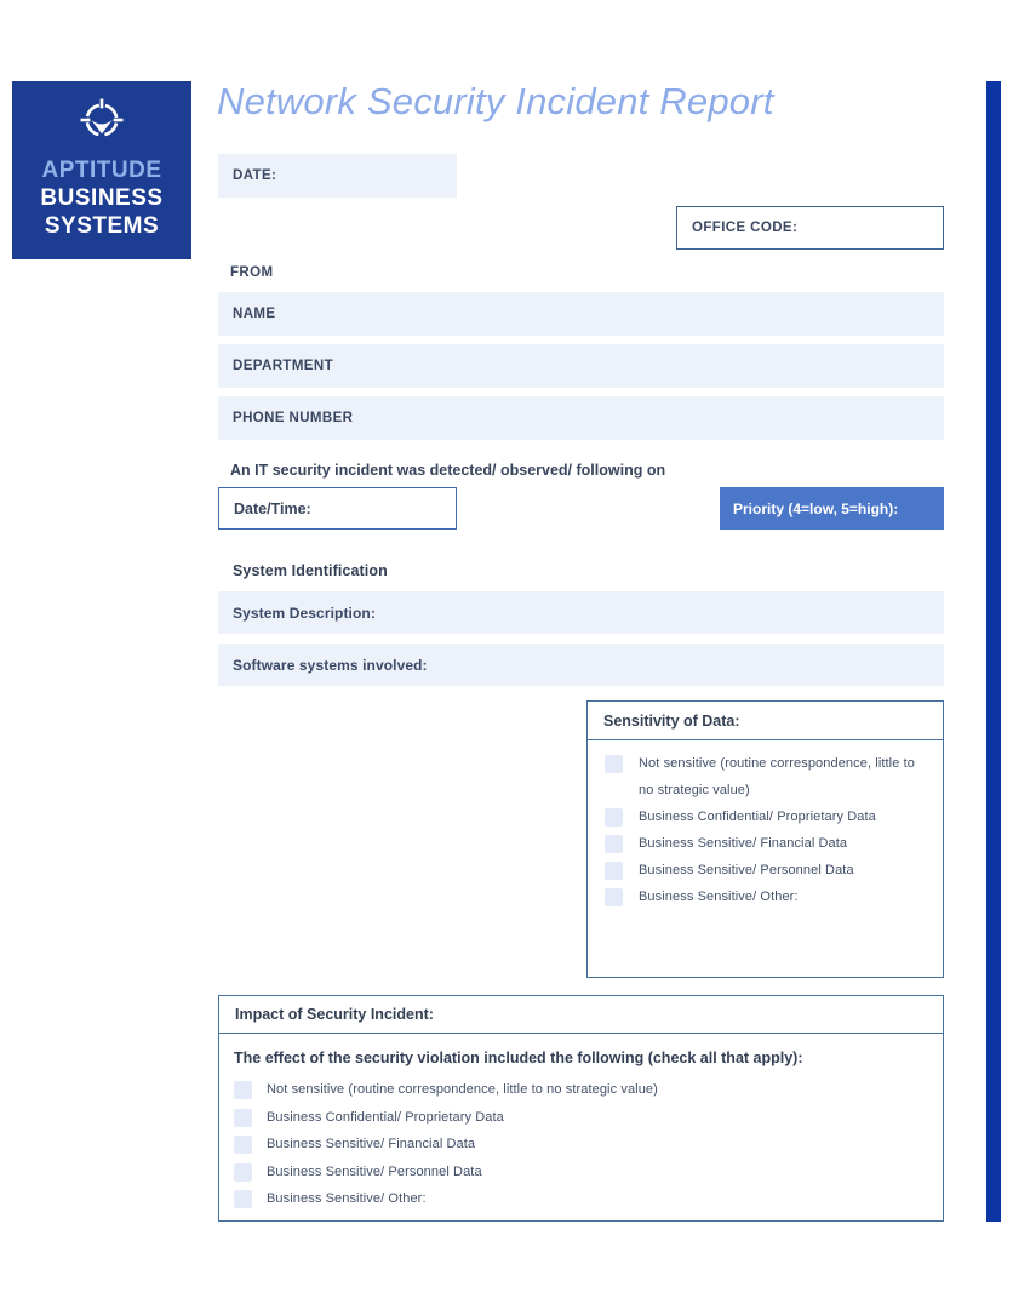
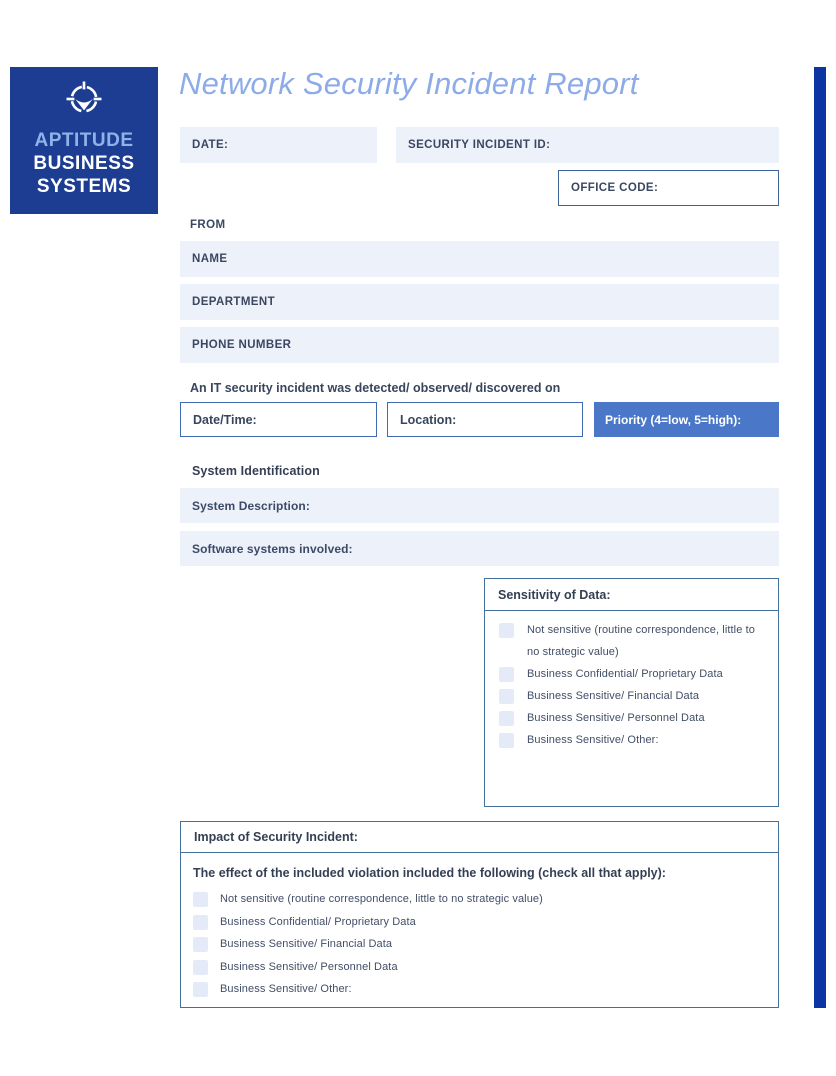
  APTITUDE
  BUSINESS
  SYSTEMS
  Network Security Incident Report
  DATE:
+ SECURITY INCIDENT ID:
  OFFICE CODE:
  FROM
  NAME
  DEPARTMENT
  PHONE NUMBER
- An IT security incident was detected/ observed/ following on
+ An IT security incident was detected/ observed/ discovered on
  Date/Time:
+ Location:
  Priority (4=low, 5=high):
  System Identification
  System Description:
  Software systems involved:
  Sensitivity of Data:
  Not sensitive (routine correspondence, little to no strategic value)
  Business Confidential/ Proprietary Data
  Business Sensitive/ Financial Data
  Business Sensitive/ Personnel Data
  Business Sensitive/ Other:
  Impact of Security Incident:
- The effect of the security violation included the following (check all that apply):
+ The effect of the included violation included the following (check all that apply):
  Not sensitive (routine correspondence, little to no strategic value)
  Business Confidential/ Proprietary Data
  Business Sensitive/ Financial Data
  Business Sensitive/ Personnel Data
  Business Sensitive/ Other:
